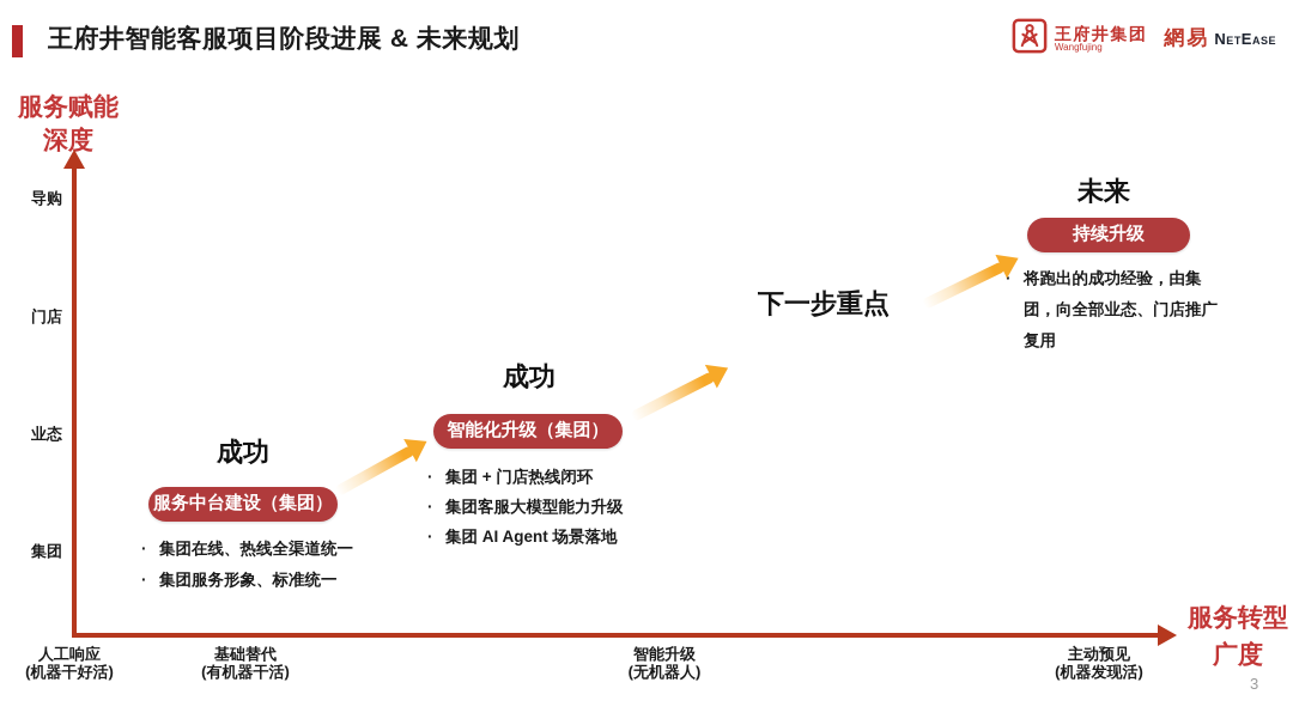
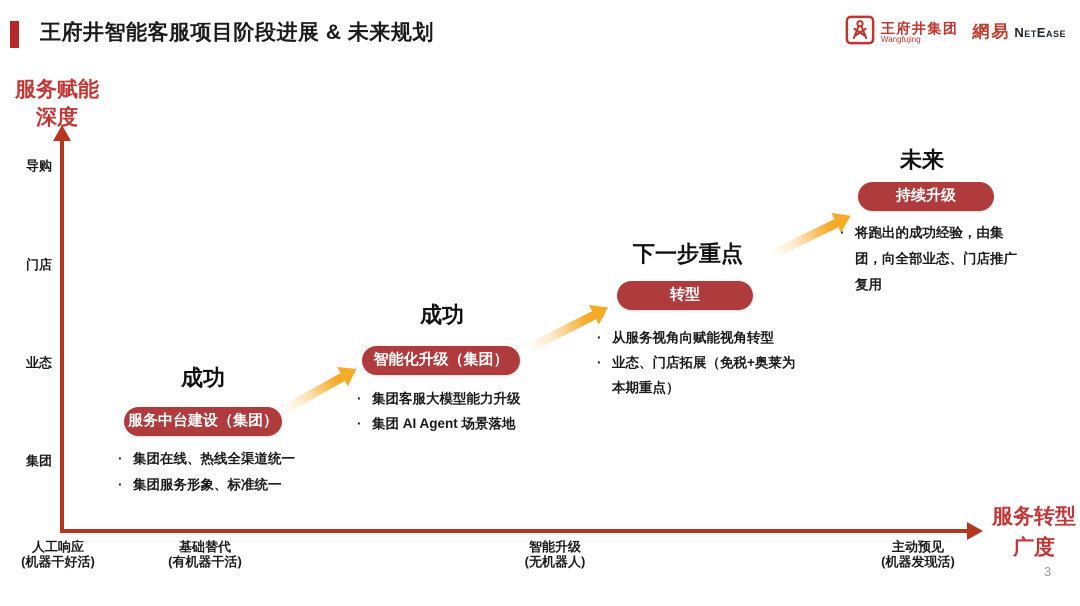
  王府井智能客服项目阶段进展 & 未来规划
  王府井集团
  Wangfujing
  網易
  NetEase
  服务赋能
  深度
  导购
  门店
  业态
  集团
  人工响应
  (机器干好活)
  基础替代
  (有机器干活)
  智能升级
  (无机器人)
  主动预见
  (机器发现活)
  服务转型
  广度
  成功
  服务中台建设（集团）
  集团在线、热线全渠道统一
  集团服务形象、标准统一
  成功
  智能化升级（集团）
- 集团 + 门店热线闭环
  集团客服大模型能力升级
  集团 AI Agent 场景落地
  下一步重点
+ 转型
+ 从服务视角向赋能视角转型
+ 业态、门店拓展（免税+奥莱为本期重点）
  未来
  持续升级
  将跑出的成功经验，由集团，向全部业态、门店推广复用
  3
